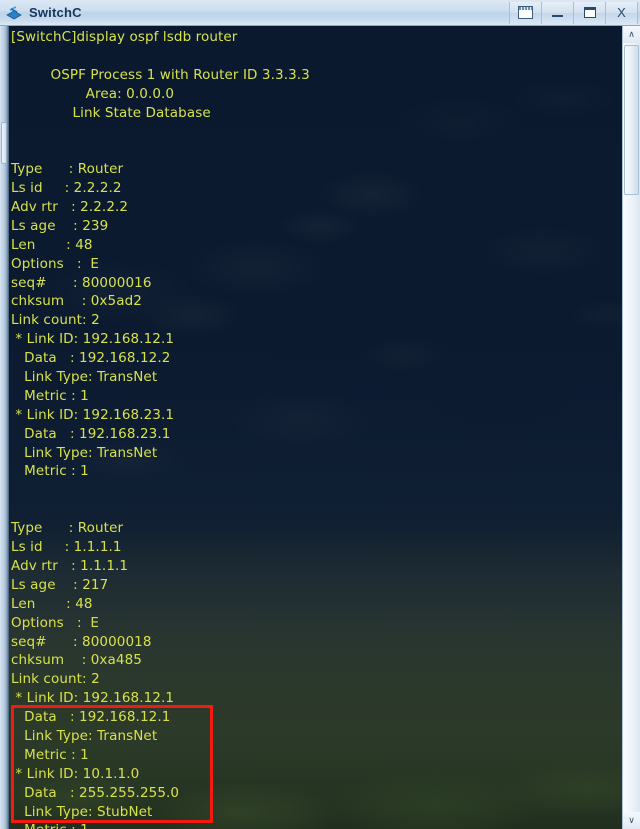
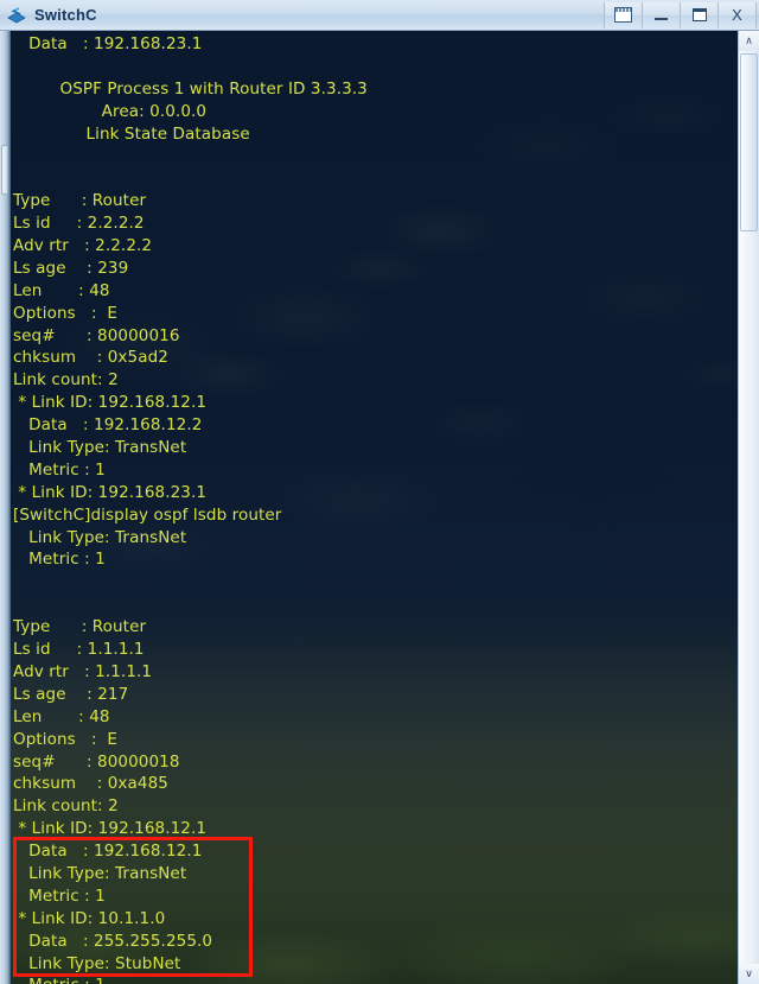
  SwitchC
  X
- [SwitchC]display ospf lsdb router
+ Data : 192.168.23.1
  OSPF Process 1 with Router ID 3.3.3.3
  Area: 0.0.0.0
  Link State Database
  Type : Router
  Ls id : 2.2.2.2
  Adv rtr : 2.2.2.2
  Ls age : 239
  Len : 48
  Options : E
  seq# : 80000016
  chksum : 0x5ad2
  Link count: 2
  * Link ID: 192.168.12.1
  Data : 192.168.12.2
  Link Type: TransNet
  Metric : 1
  * Link ID: 192.168.23.1
- Data : 192.168.23.1
+ [SwitchC]display ospf lsdb router
  Link Type: TransNet
  Metric : 1
  Type : Router
  Ls id : 1.1.1.1
  Adv rtr : 1.1.1.1
  Ls age : 217
  Len : 48
  Options : E
  seq# : 80000018
  chksum : 0xa485
  Link count: 2
  * Link ID: 192.168.12.1
  Data : 192.168.12.1
  Link Type: TransNet
  Metric : 1
  * Link ID: 10.1.1.0
  Data : 255.255.255.0
  Link Type: StubNet
  ∧
  ∨
